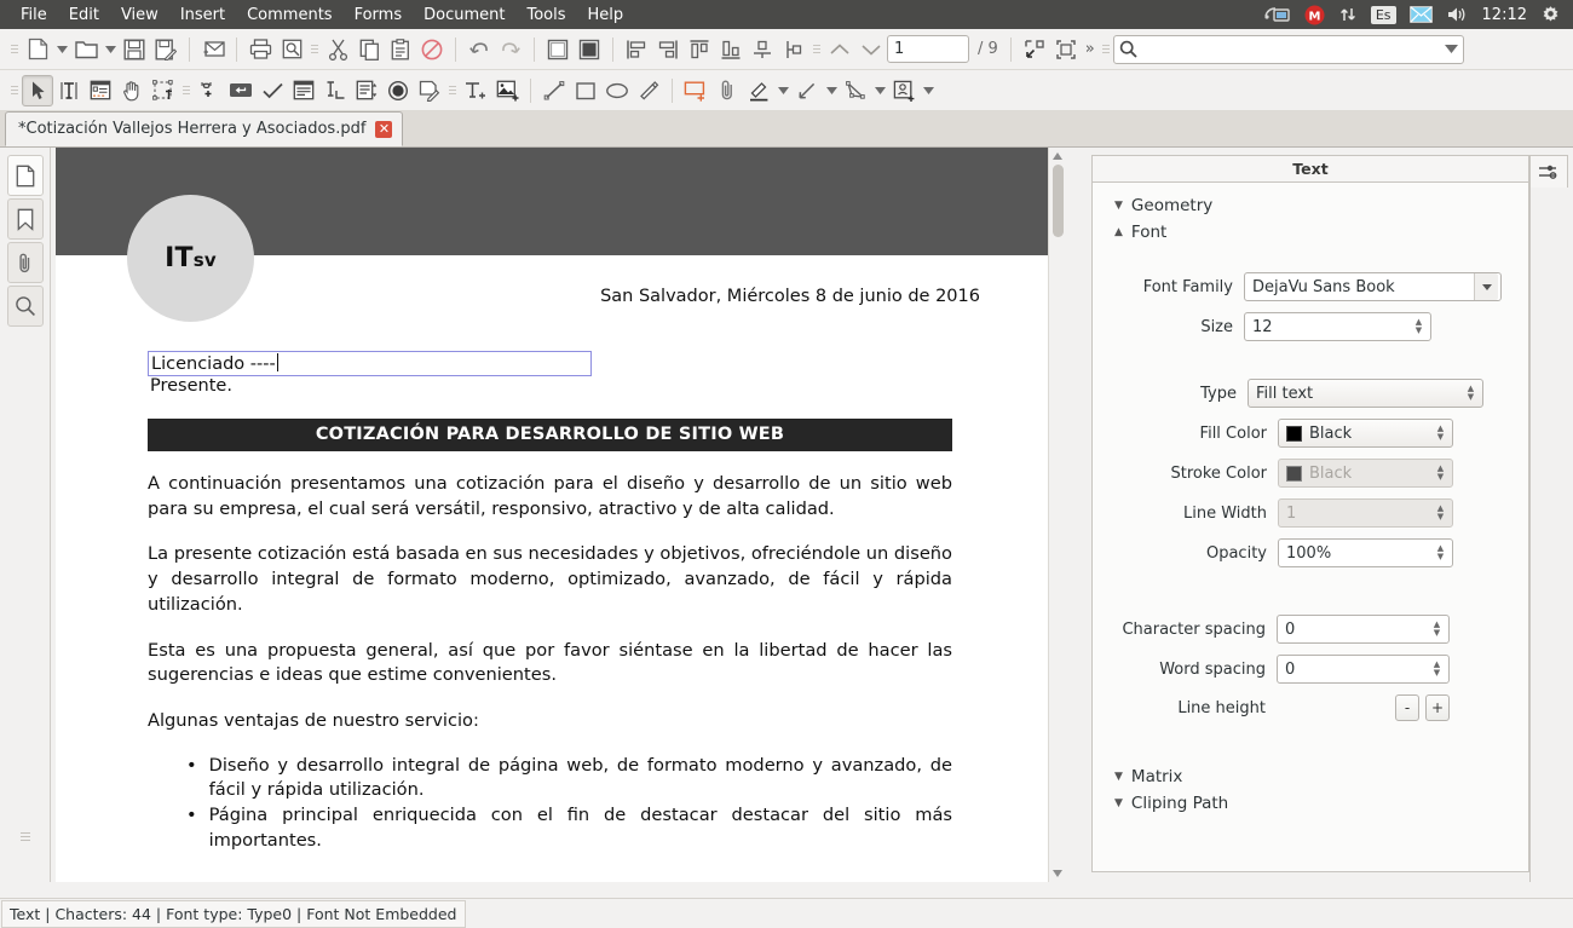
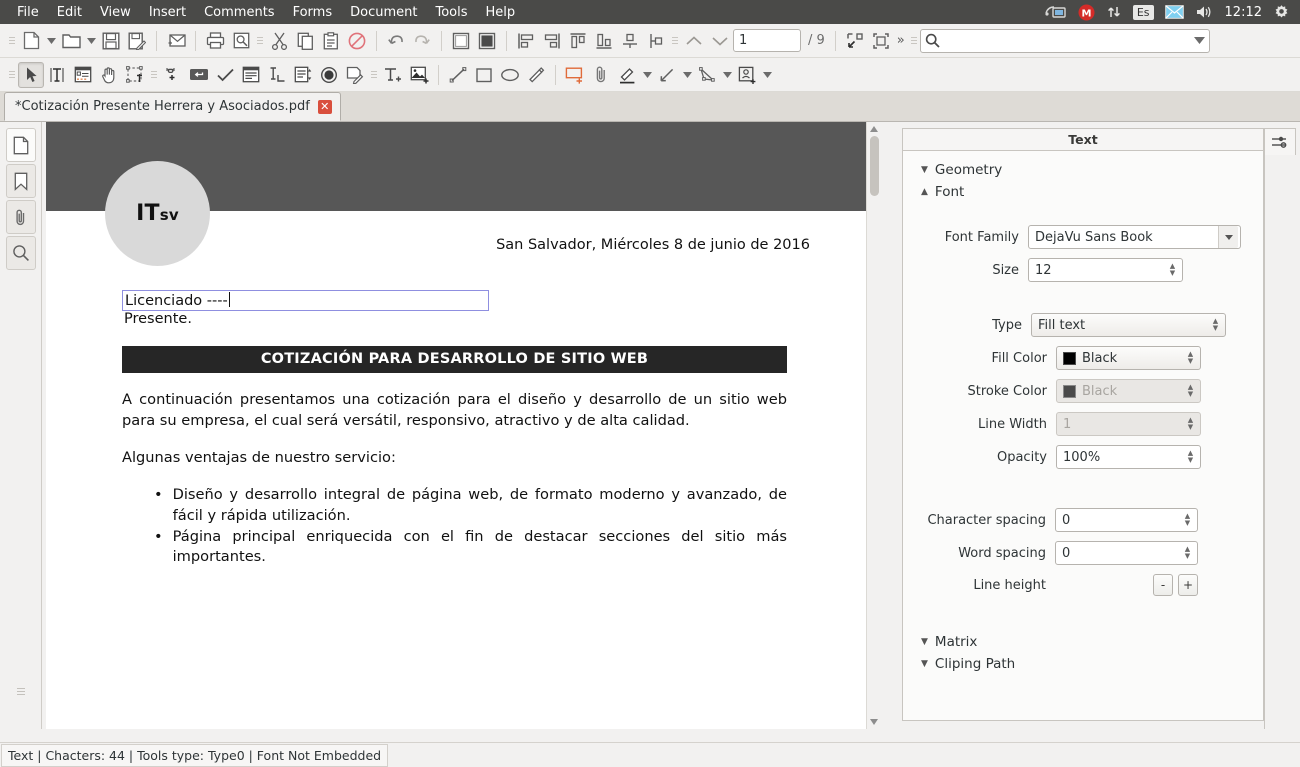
  File
  Edit
  View
  Insert
  Comments
  Forms
  Document
  Tools
  Help
  M
  Es
  12:12
  1
  / 9
  »
- *Cotización Vallejos Herrera y Asociados.pdf
+ *Cotización Presente Herrera y Asociados.pdf
  ✕
  ITsv
  San Salvador, Miércoles 8 de junio de 2016
  Licenciado ----
  Presente.
  COTIZACIÓN PARA DESARROLLO DE SITIO WEB
  A continuación presentamos una cotización para el diseño y desarrollo de un sitio web para su empresa, el cual será versátil, responsivo, atractivo y de alta calidad.
- La presente cotización está basada en sus necesidades y objetivos, ofreciéndole un diseño y desarrollo integral de formato moderno, optimizado, avanzado, de fácil y rápida utilización.
- Esta es una propuesta general, así que por favor siéntase en la libertad de hacer las sugerencias e ideas que estime convenientes.
  Algunas ventajas de nuestro servicio:
  •
  Diseño y desarrollo integral de página web, de formato moderno y avanzado, de fácil y rápida utilización.
  •
- Página principal enriquecida con el fin de destacar destacar del sitio más importantes.
+ Página principal enriquecida con el fin de destacar secciones del sitio más importantes.
  Text
  ▼
  Geometry
  ▲
  Font
  Font Family
  DejaVu Sans Book
  Size
  12
  ▲
  ▼
  Type
  Fill text
  ▲
  ▼
  Fill Color
  Black
  ▲
  ▼
  Stroke Color
  Black
  ▲
  ▼
  Line Width
  1
  ▲
  ▼
  Opacity
  100%
  ▲
  ▼
  Character spacing
  0
  ▲
  ▼
  Word spacing
  0
  ▲
  ▼
  Line height
  -
  +
  ▼
  Matrix
  ▼
  Cliping Path
- Text | Chacters: 44 | Font type: Type0 | Font Not Embedded
+ Text | Chacters: 44 | Tools type: Type0 | Font Not Embedded
